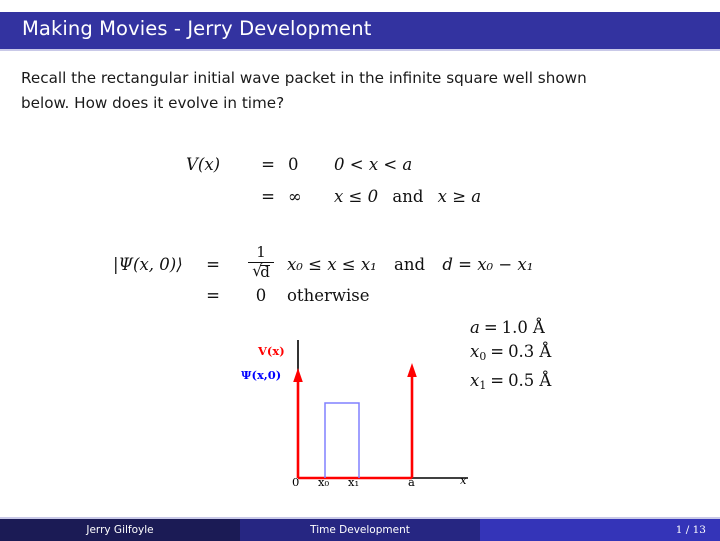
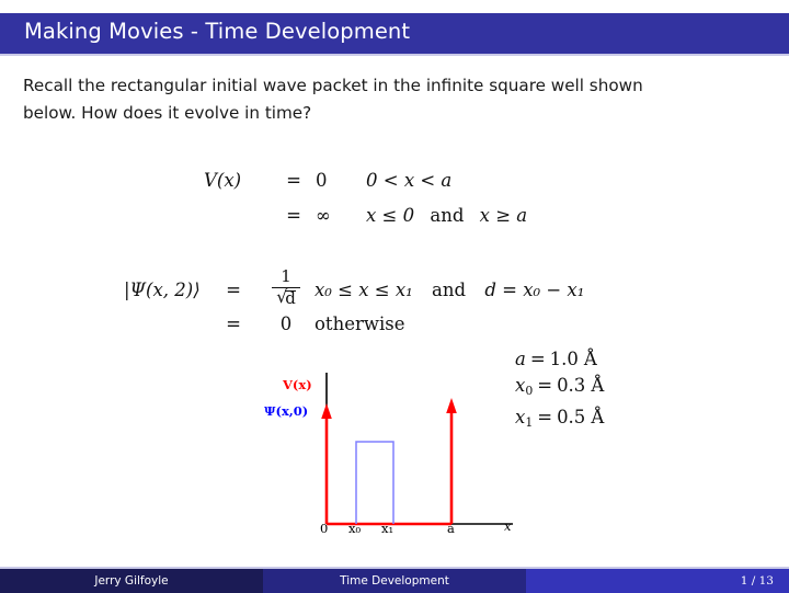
- Making Movies - Jerry Development
+ Making Movies - Time Development
  Recall the rectangular initial wave packet in the infinite square well shown
  below. How does it evolve in time?
  V(x)
  =
  0
  0 < x < a
  =
  ∞
  x ≤ 0 and x ≥ a
- |Ψ(x, 0)⟩
+ |Ψ(x, 2)⟩
  =
  1
  √
  d
  x₀ ≤ x ≤ x₁ and d = x₀ − x₁
  =
  0
  otherwise
  a = 1.0 Å
  x0 = 0.3 Å
  x1 = 0.5 Å
  V(x)
  Ψ(x,0)
  0
  x₀
  x₁
  a
  x
  Jerry Gilfoyle
  Time Development
  1 / 13
